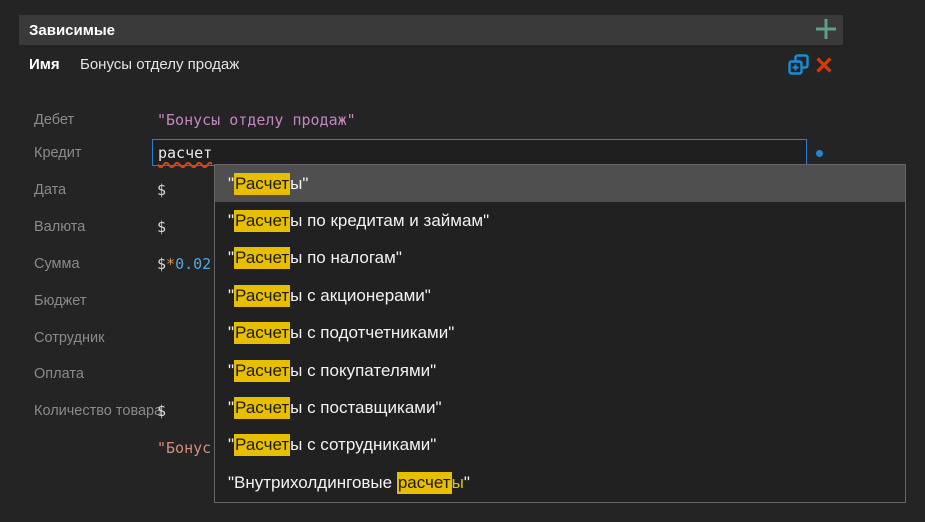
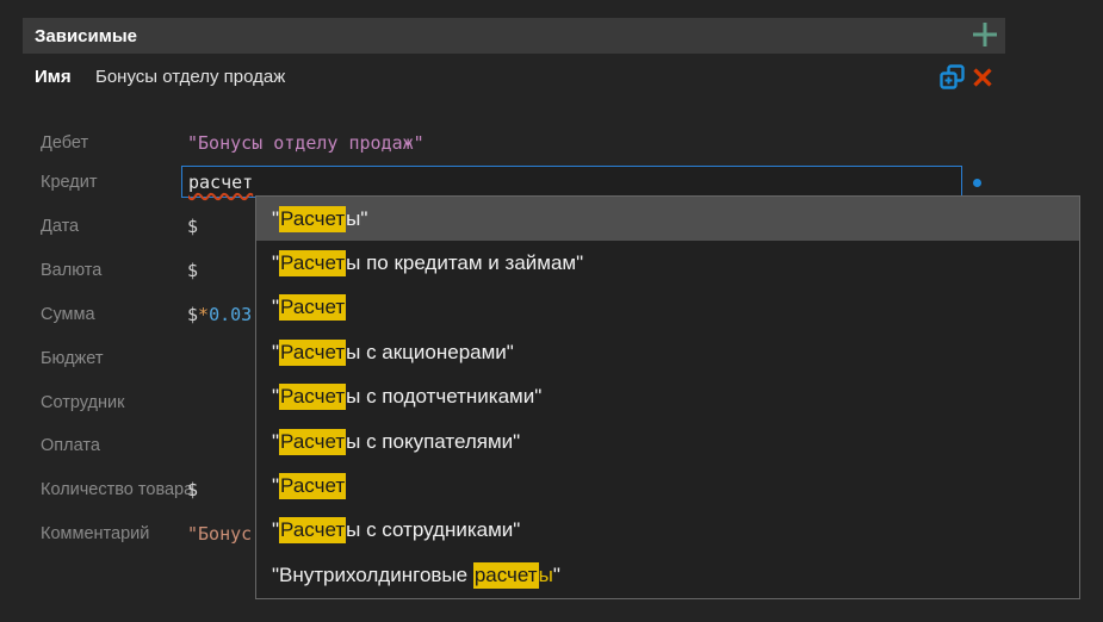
  Зависимые
  Имя
  Бонусы отделу продаж
  Дебет
  "Бонусы отделу продаж"
  Кредит
  Дата
  $
  Валюта
  $
  Сумма
- $*0.02
+ $*0.03
  Бюджет
  Сотрудник
  Оплата
  Количество товара
  $
+ Комментарий
  "Бонус
  расчет
  "
  Расчет
  ы"
  "
  Расчет
  ы по кредитам и займам"
  "
  Расчет
- ы по налогам"
  "
  Расчет
  ы с акционерами"
  "
  Расчет
  ы с подотчетниками"
  "
  Расчет
  ы с покупателями"
  "
  Расчет
- ы с поставщиками"
  "
  Расчет
  ы с сотрудниками"
  "Внутрихолдинговые
  расчет
  ы
  "
